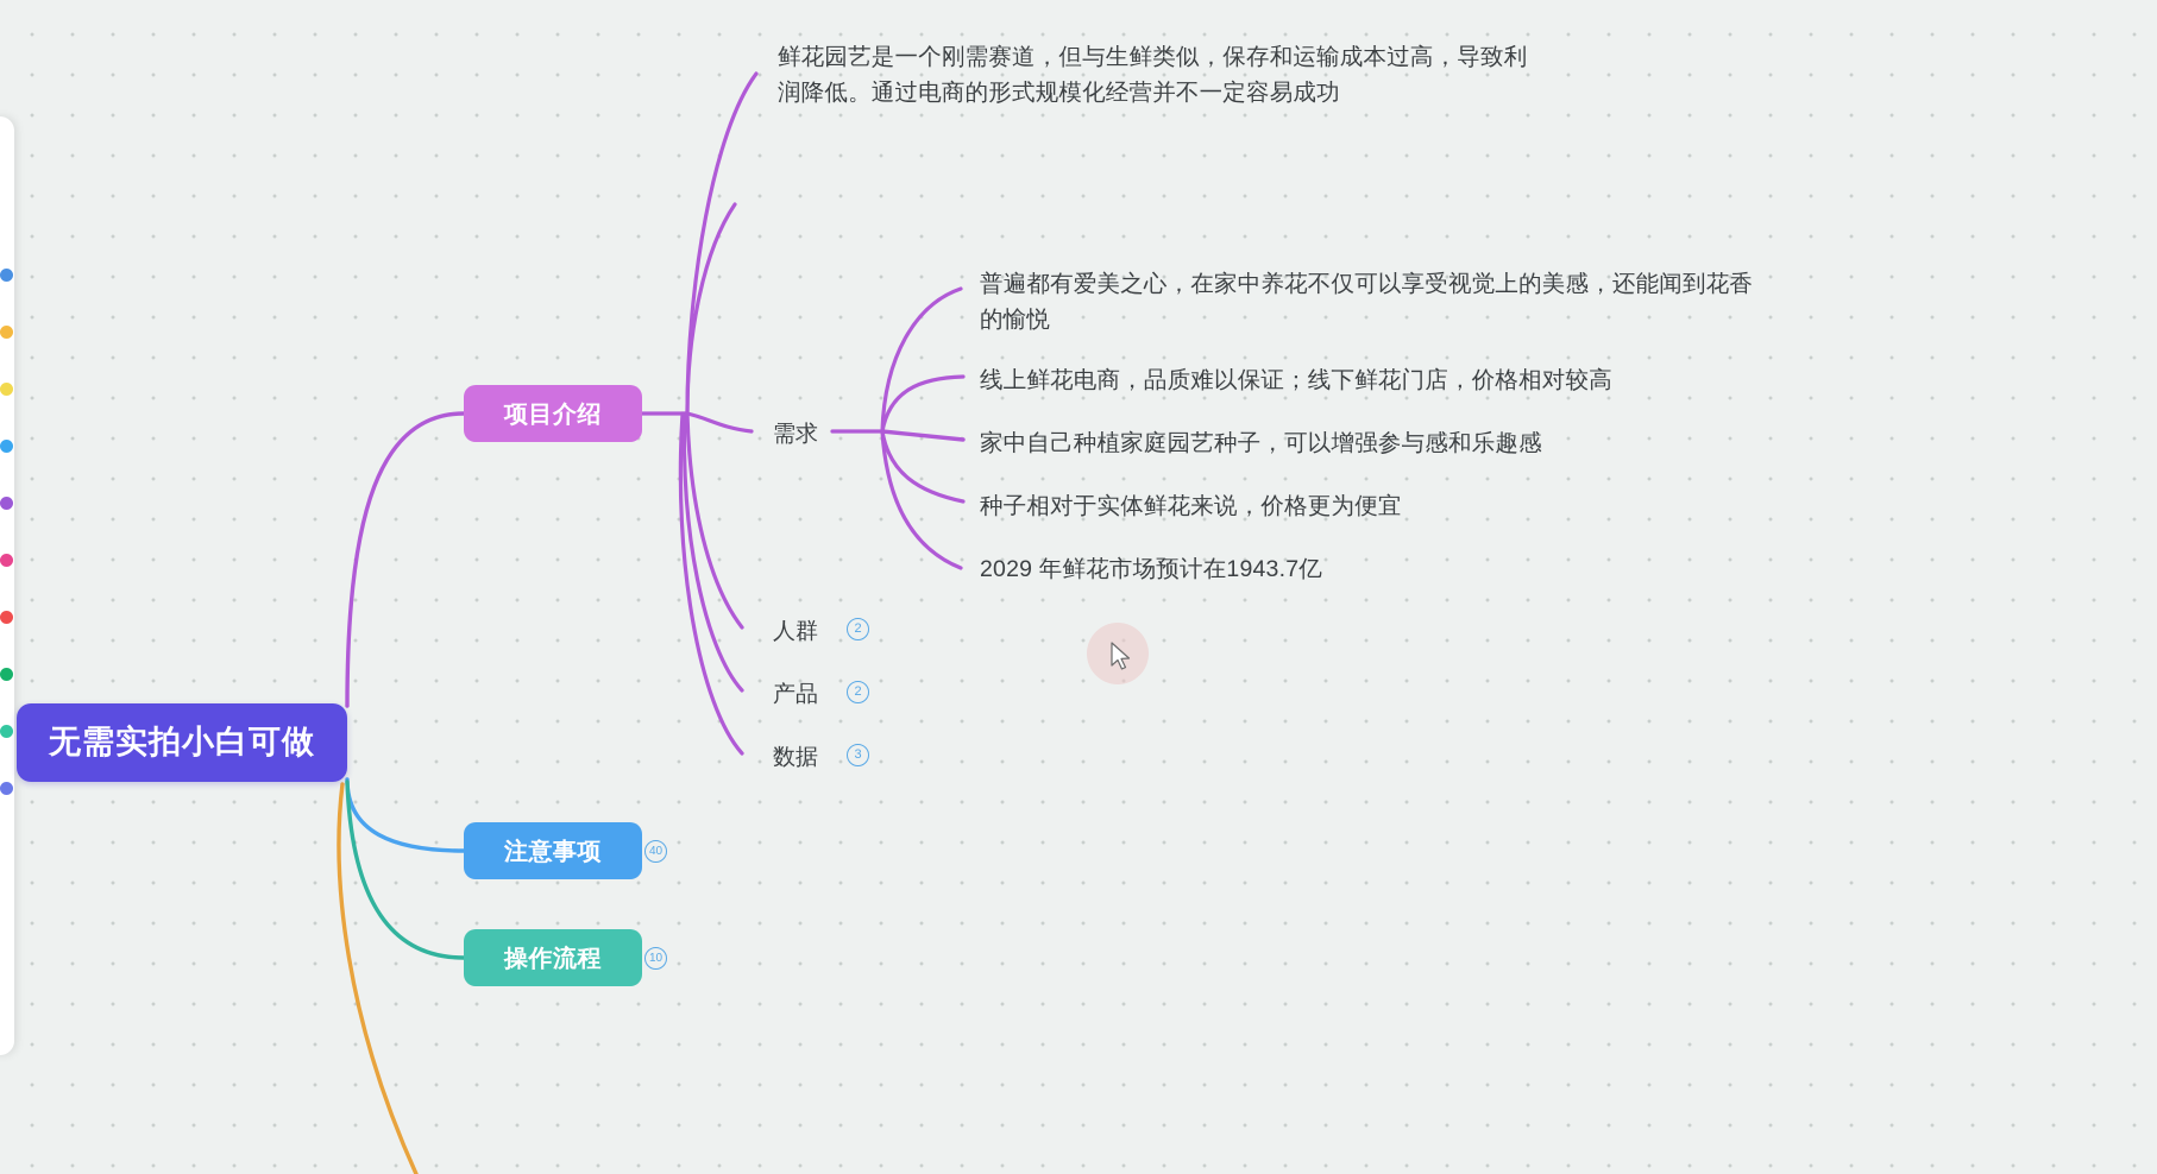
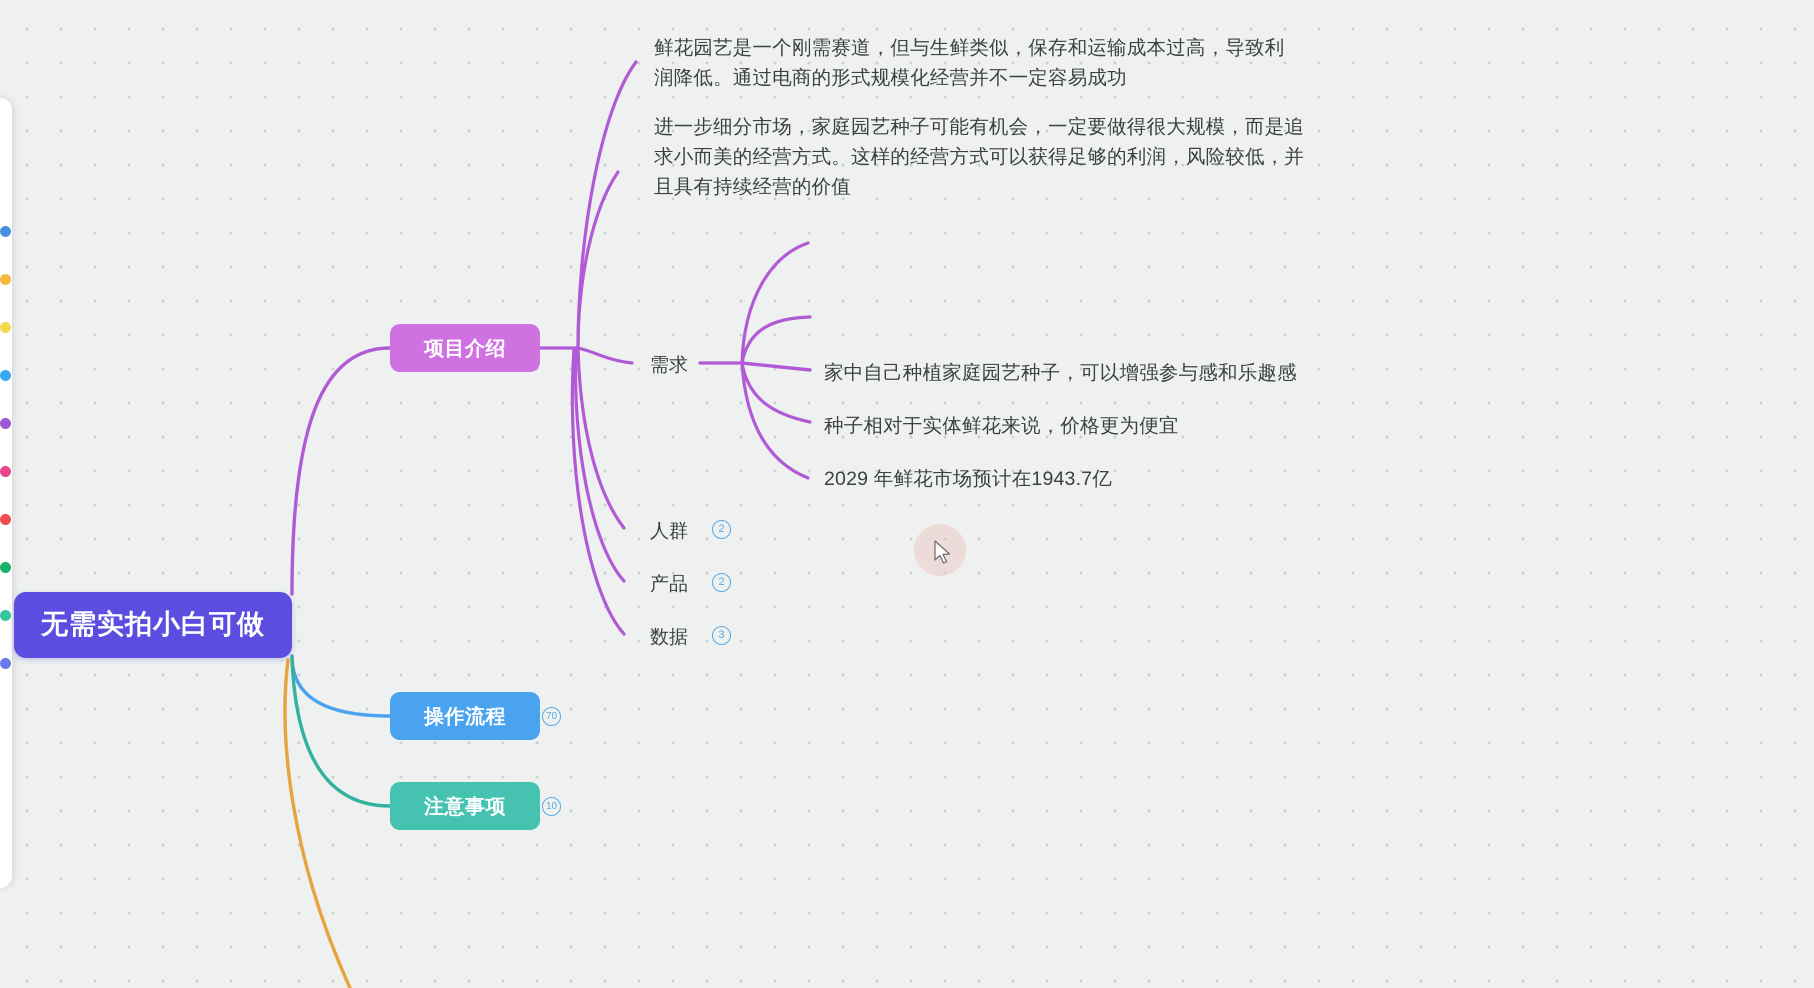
  无需实拍小白可做
  项目介绍
- 注意事项
+ 操作流程
- 40
+ 70
- 操作流程
+ 注意事项
  10
  鲜花园艺是一个刚需赛道，但与生鲜类似，保存和运输成本过高，导致利润降低。通过电商的形式规模化经营并不一定容易成功
+ 进一步细分市场，家庭园艺种子可能有机会，一定要做得很大规模，而是追求小而美的经营方式。这样的经营方式可以获得足够的利润，风险较低，并且具有持续经营的价值
  需求
- 普遍都有爱美之心，在家中养花不仅可以享受视觉上的美感，还能闻到花香的愉悦
- 线上鲜花电商，品质难以保证；线下鲜花门店，价格相对较高
  家中自己种植家庭园艺种子，可以增强参与感和乐趣感
  种子相对于实体鲜花来说，价格更为便宜
  2029 年鲜花市场预计在1943.7亿
  人群
  2
  产品
  2
  数据
  3
